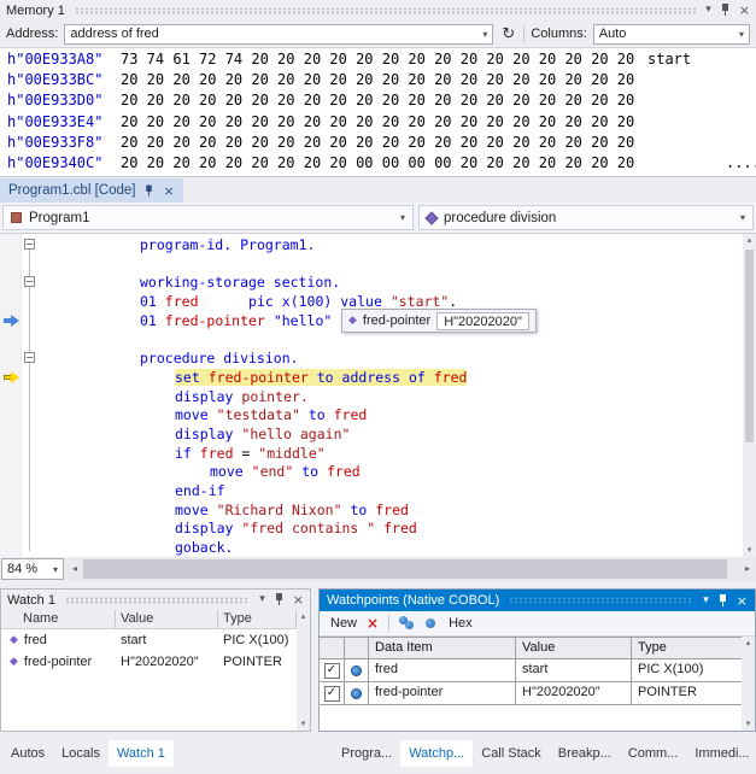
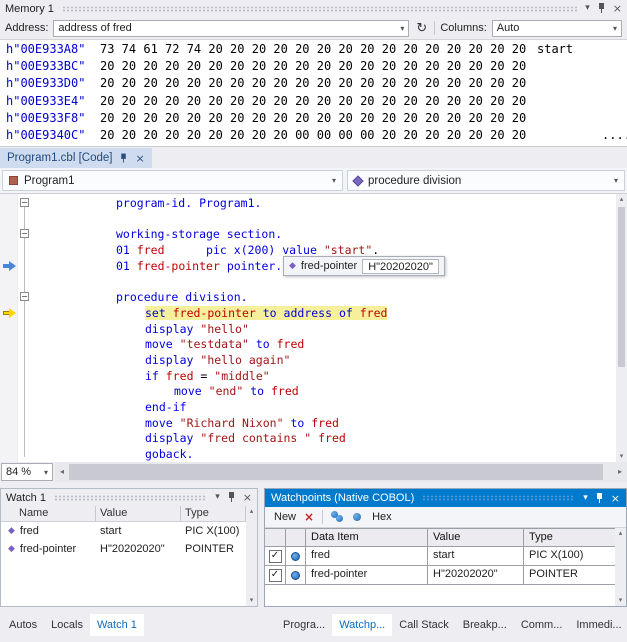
  Memory 1
  ▾
  ×
  Address:
  address of fred
  ▾
  ↻
  Columns:
  Auto
  ▾
  h"00E933A8"
  73 74 61 72 74 20 20 20 20 20 20 20 20 20 20 20 20 20 20 20
  start
  h"00E933BC"
  20 20 20 20 20 20 20 20 20 20 20 20 20 20 20 20 20 20 20 20
  h"00E933D0"
  20 20 20 20 20 20 20 20 20 20 20 20 20 20 20 20 20 20 20 20
  h"00E933E4"
  20 20 20 20 20 20 20 20 20 20 20 20 20 20 20 20 20 20 20 20
  h"00E933F8"
  20 20 20 20 20 20 20 20 20 20 20 20 20 20 20 20 20 20 20 20
  h"00E9340C"
  20 20 20 20 20 20 20 20 20 00 00 00 00 20 20 20 20 20 20 20
  ...
  Program1.cbl [Code]
  ×
  Program1
  ▾
  procedure division
  ▾
  −
  −
  −
  program-id. Program1.
  working-storage section.
- 01 fred pic x(100) value "start".
+ 01 fred pic x(200) value "start".
- 01 fred-pointer "hello"
+ 01 fred-pointer pointer.
  procedure division.
  set fred-pointer to address of fred
- display pointer.
+ display "hello"
  move "testdata" to fred
  display "hello again"
  if fred = "middle"
  move "end" to fred
  end-if
  move "Richard Nixon" to fred
  display "fred contains " fred
  goback.
  ▴
  ▾
  ◆
  fred-pointer
  H"20202020"
  84 %
  ▾
  ◂
  ▸
  Watch 1
  ▾
  ×
  Name
  Value
  Type
  ◆
  fred
  start
  PIC X(100)
  ◆
  fred-pointer
  H"20202020"
  POINTER
  ▴
  ▾
  Watchpoints (Native COBOL)
  ▾
  ×
  New
  ×
  Hex
  Data Item
  Value
  Type
  ✓
  fred
  start
  PIC X(100)
  ✓
  fred-pointer
  H"20202020"
  POINTER
  ▴
  ▾
  Autos
  Locals
  Watch 1
  Progra...
  Watchp...
  Call Stack
  Breakp...
  Comm...
  Immedi...
